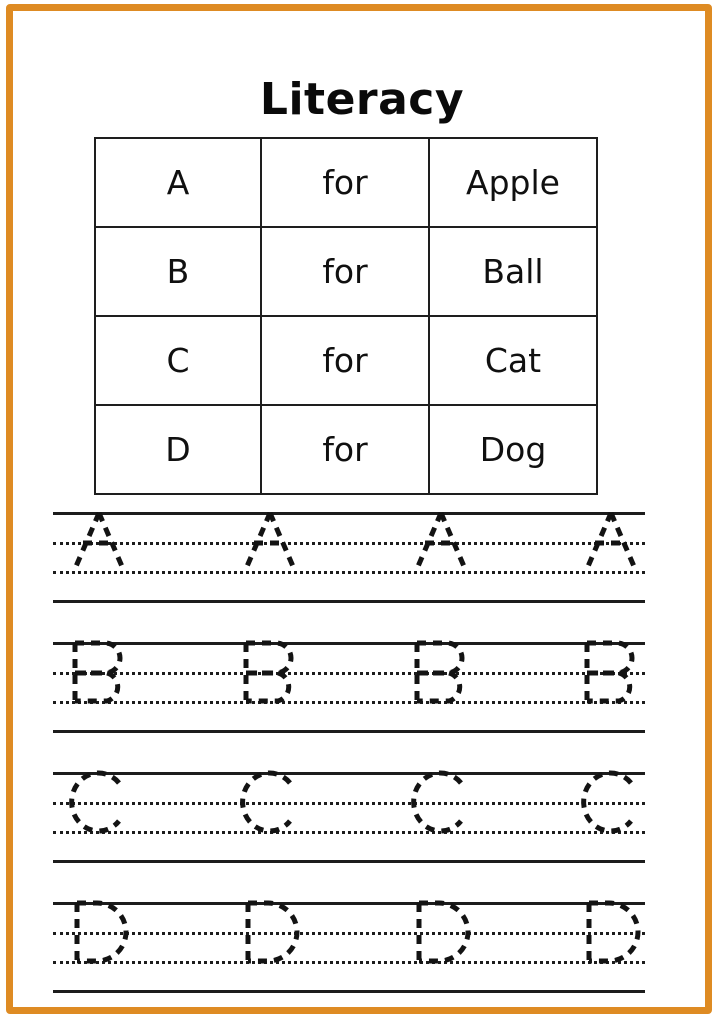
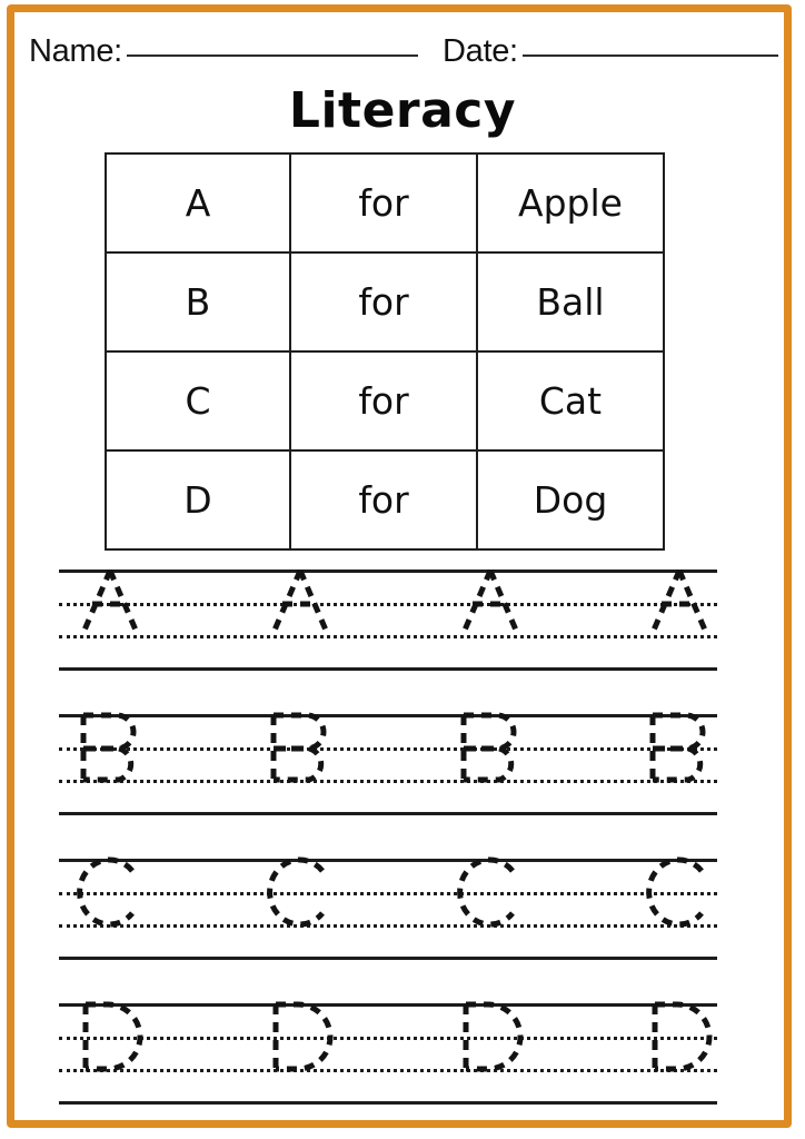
+ Name:
+ Date:
  Literacy
  A	for	Apple
  B	for	Ball
  C	for	Cat
  D	for	Dog
